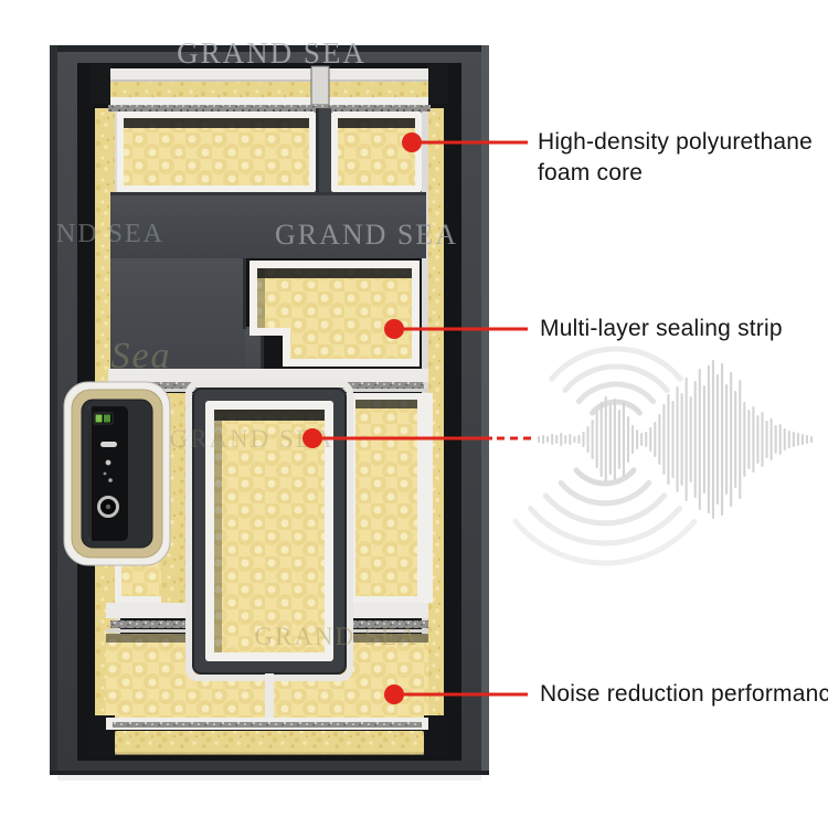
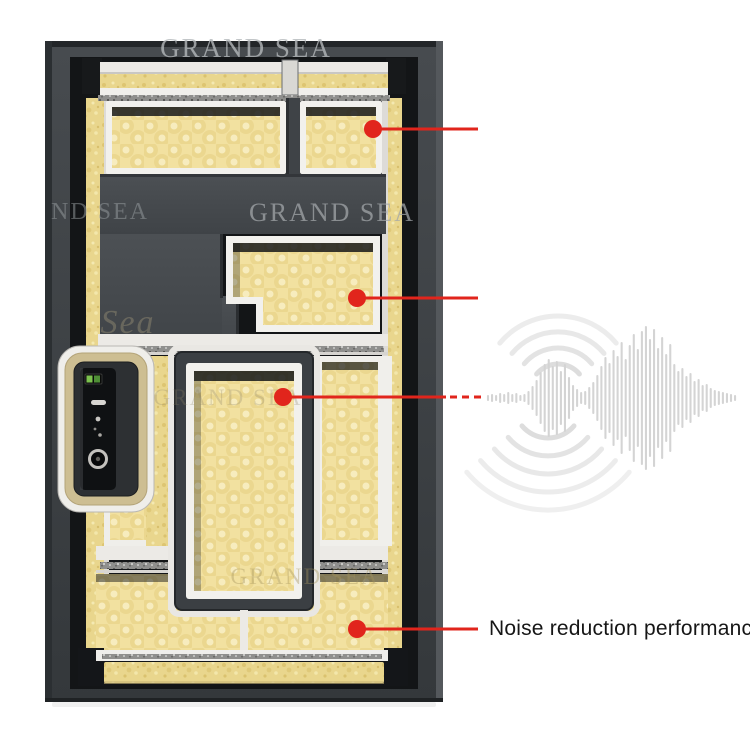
  GRAND SEA
  GRAND SEA
  ND SEA
  Sea
  GRAND S
  GRAND SEA
- High-density polyurethane
- foam core
- Multi-layer sealing strip
  Noise reduction performanc
